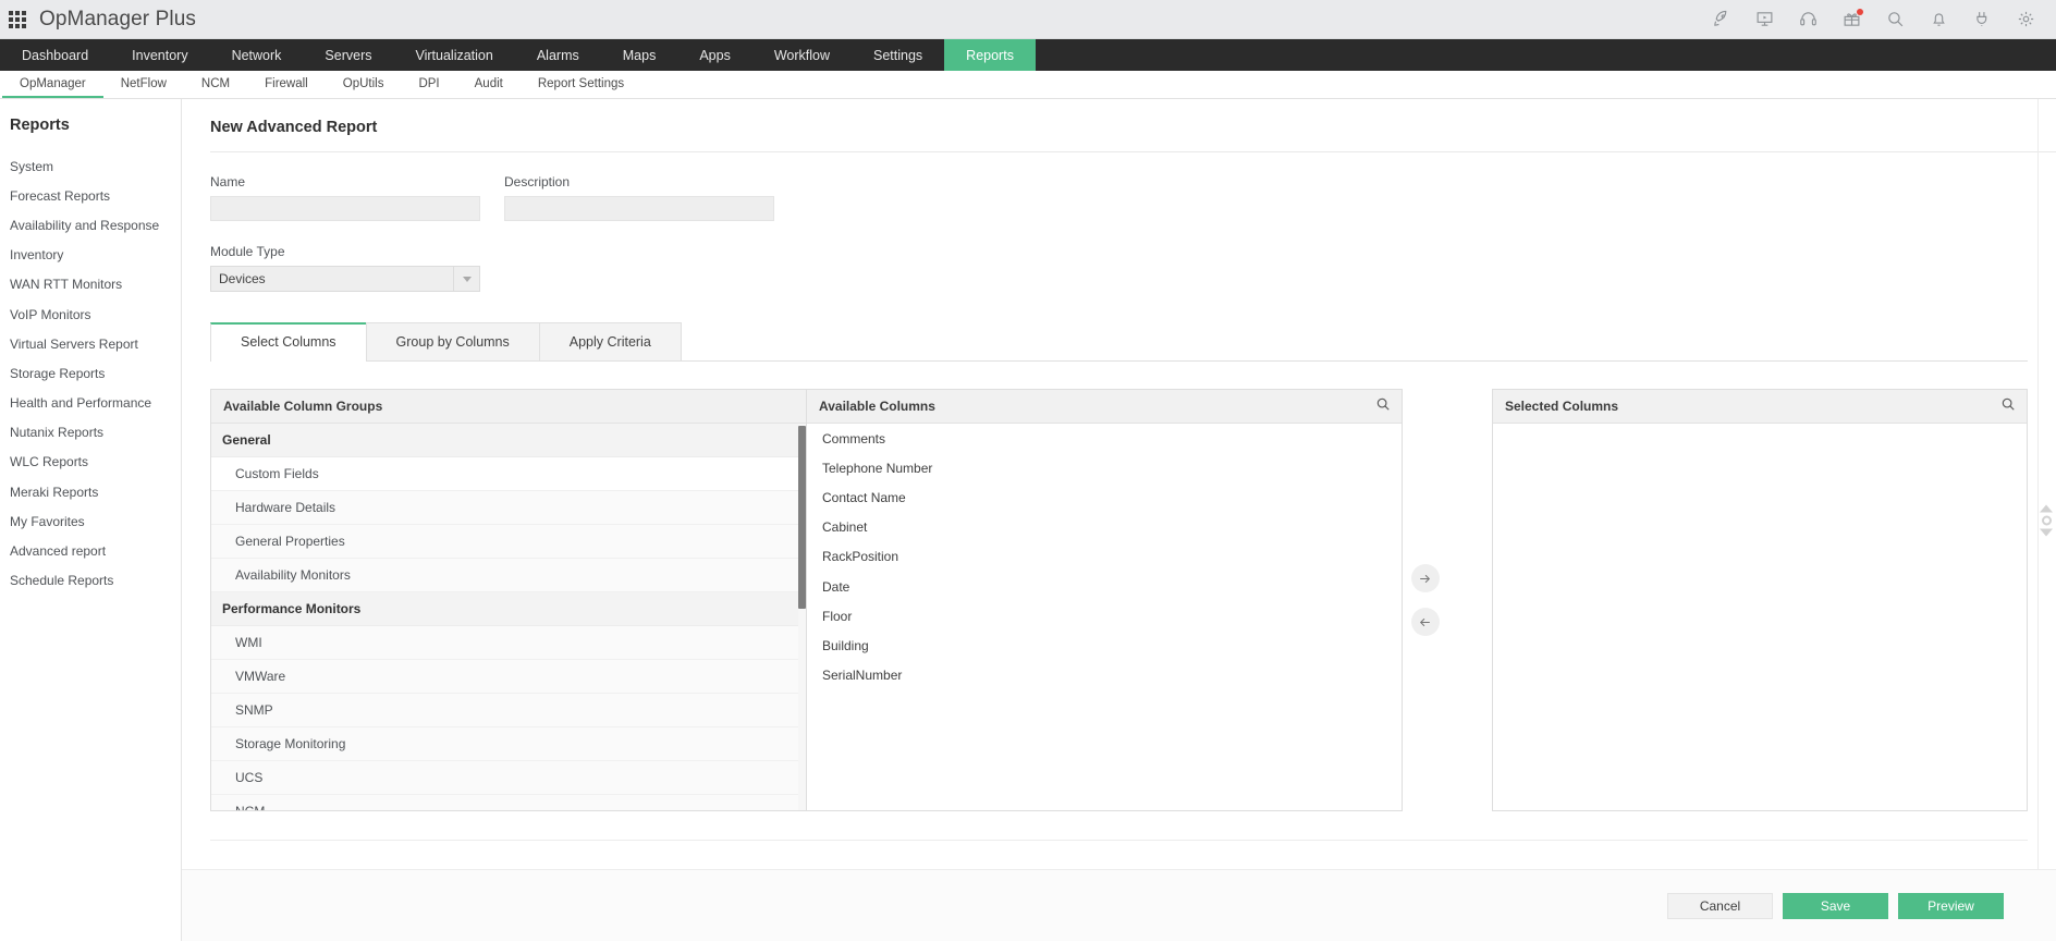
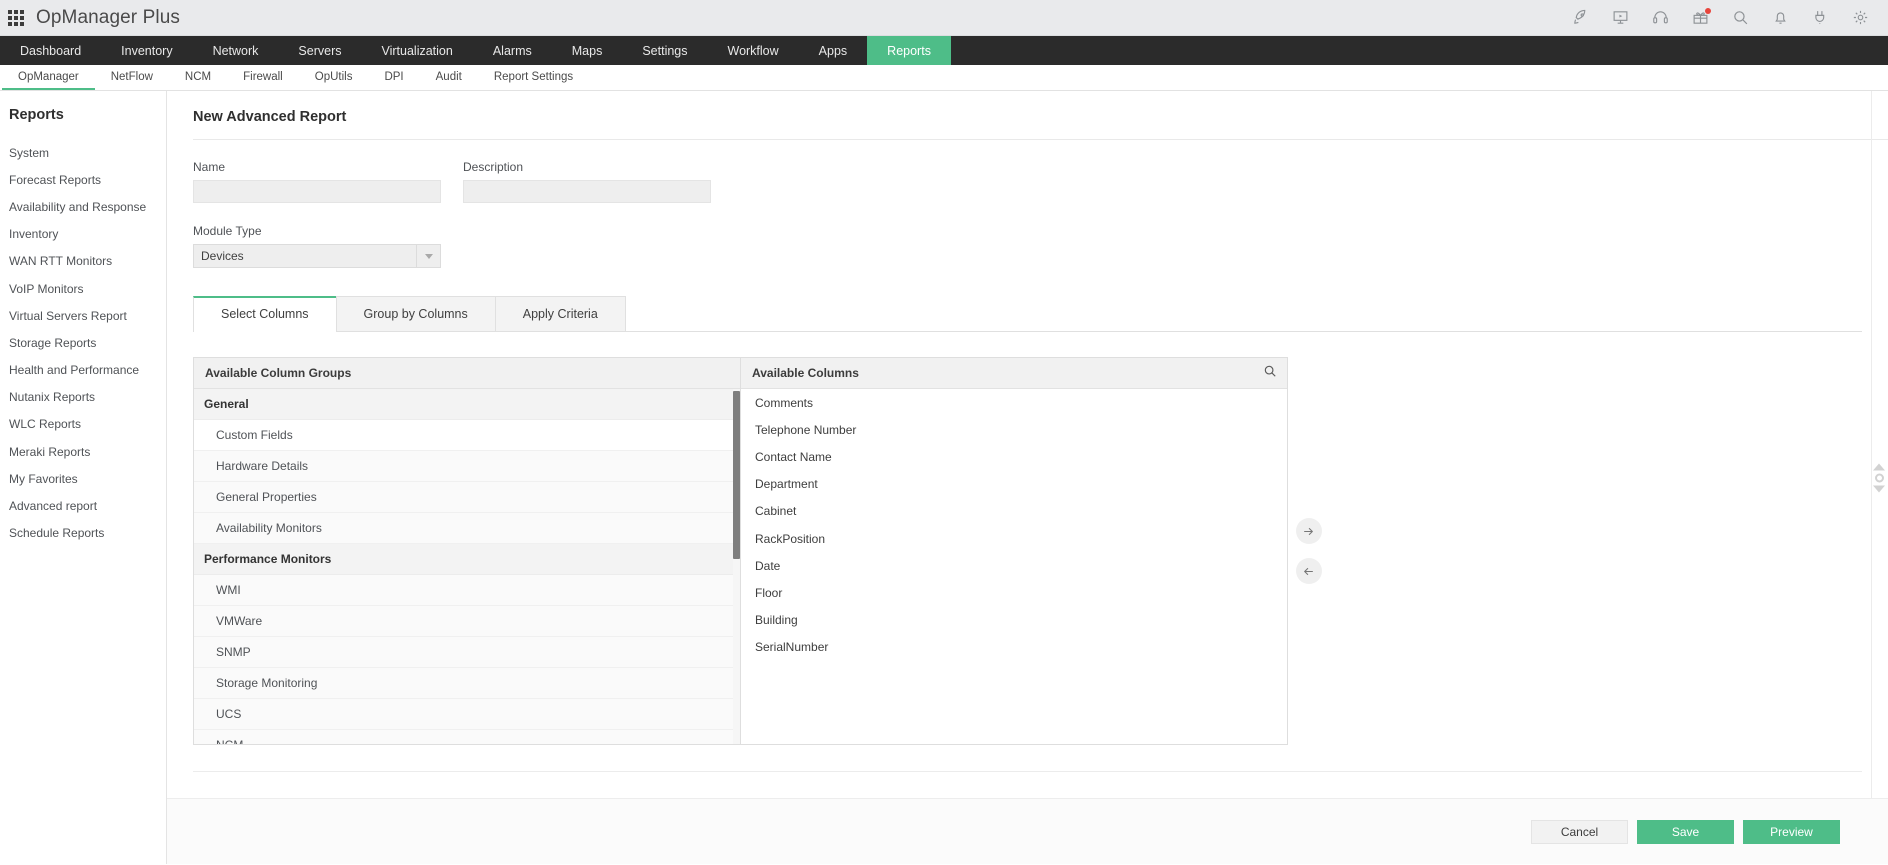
  OpManager Plus
  Dashboard
  Inventory
  Network
  Servers
  Virtualization
  Alarms
  Maps
- Apps
+ Settings
  Workflow
- Settings
+ Apps
  Reports
  OpManager
  NetFlow
  NCM
  Firewall
  OpUtils
  DPI
  Audit
  Report Settings
  Reports
  System
  Forecast Reports
  Availability and Response
  Inventory
  WAN RTT Monitors
  VoIP Monitors
  Virtual Servers Report
  Storage Reports
  Health and Performance
  Nutanix Reports
  WLC Reports
  Meraki Reports
  My Favorites
  Advanced report
  Schedule Reports
  New Advanced Report
  Name
  Description
  Module Type
  Devices
  Select Columns
  Group by Columns
  Apply Criteria
  Available Column Groups
  General
  Custom Fields
  Hardware Details
  General Properties
  Availability Monitors
  Performance Monitors
  WMI
  VMWare
  SNMP
  Storage Monitoring
  UCS
  Available Columns
  Comments
  Telephone Number
  Contact Name
+ Department
  Cabinet
  RackPosition
  Date
  Floor
  Building
  SerialNumber
- Selected Columns
  Cancel
  Save
  Preview
